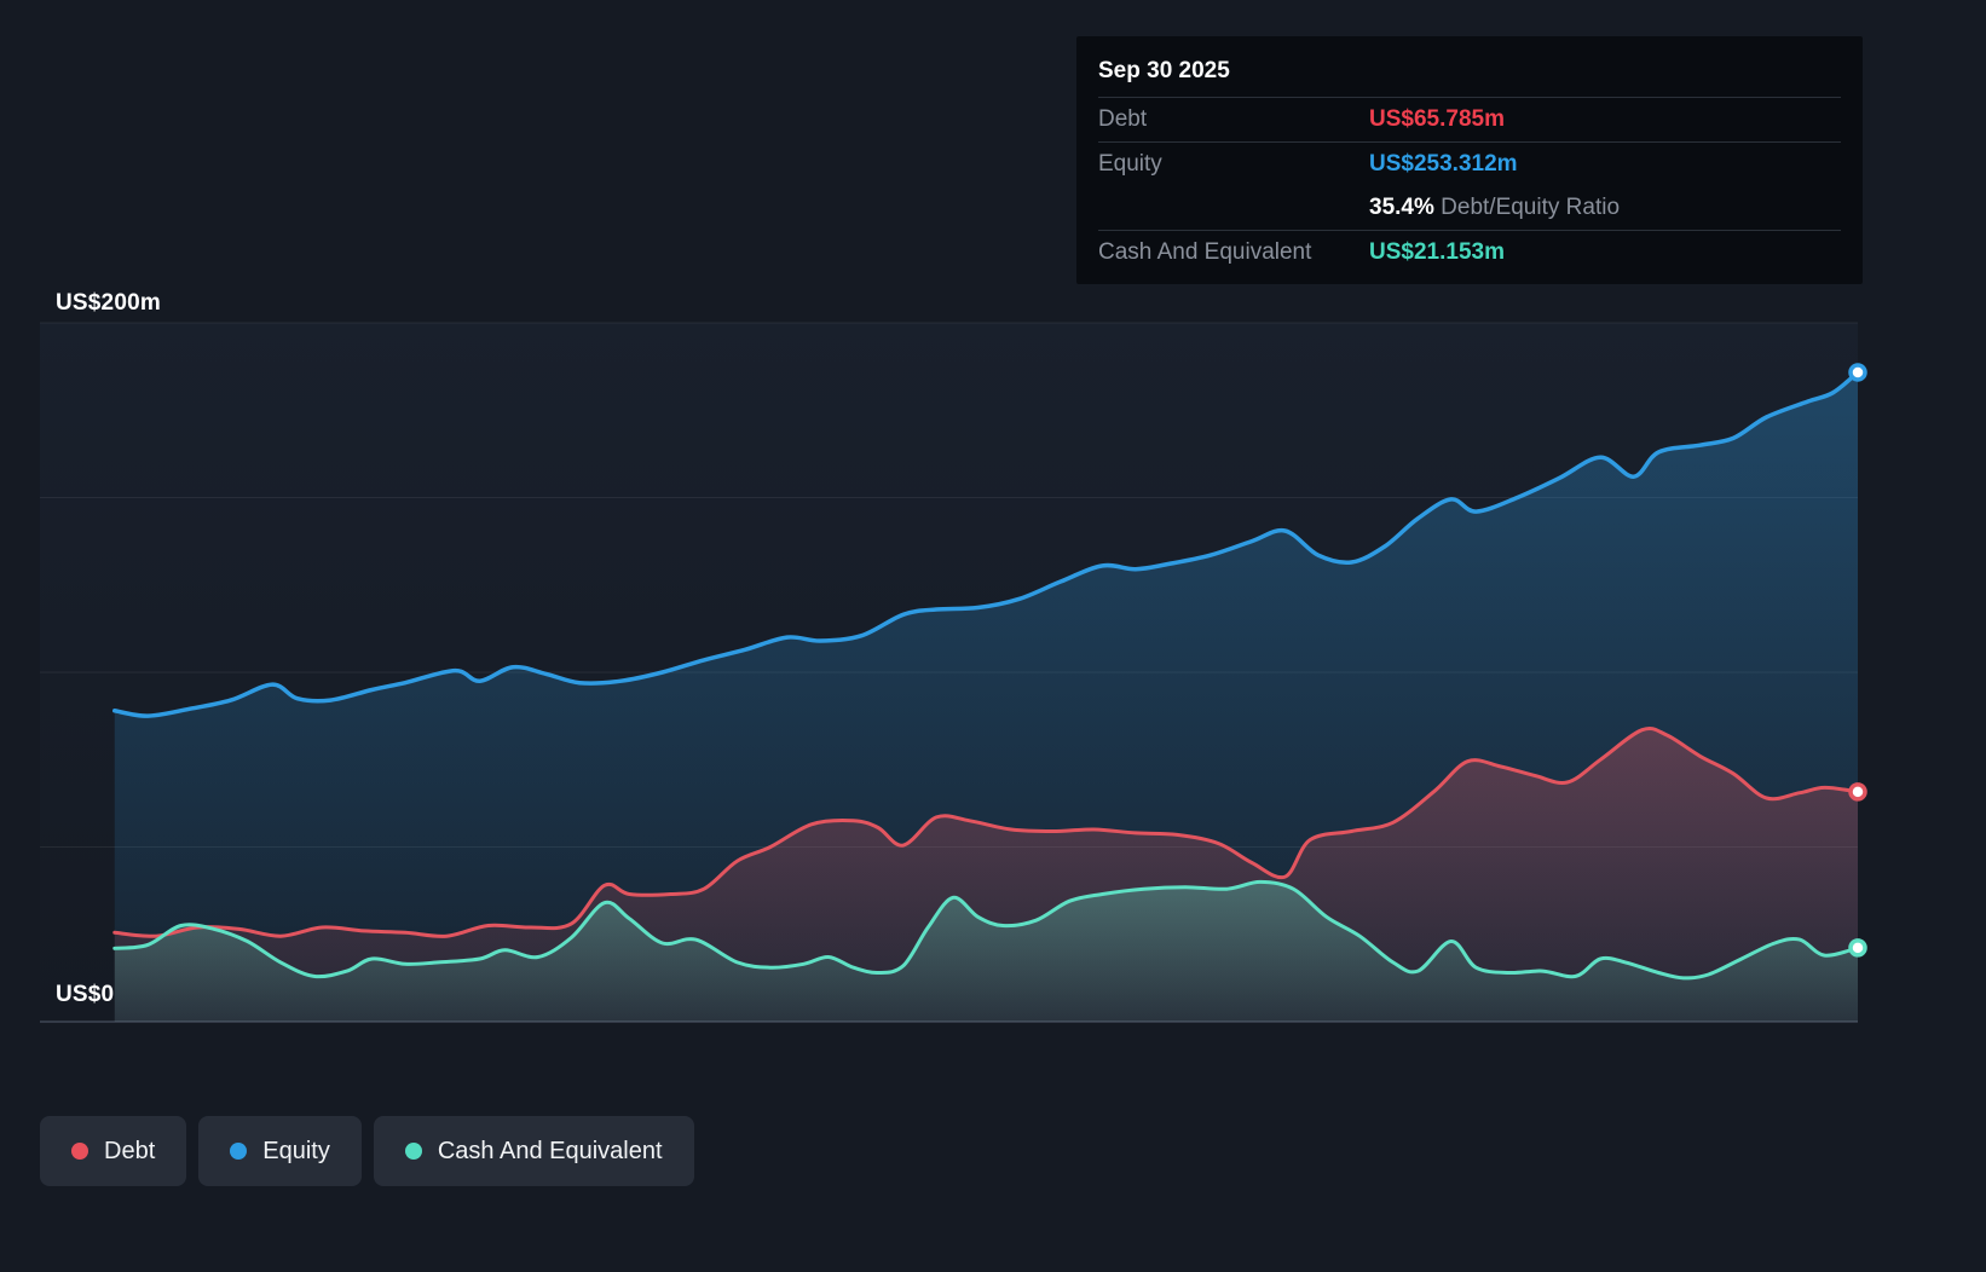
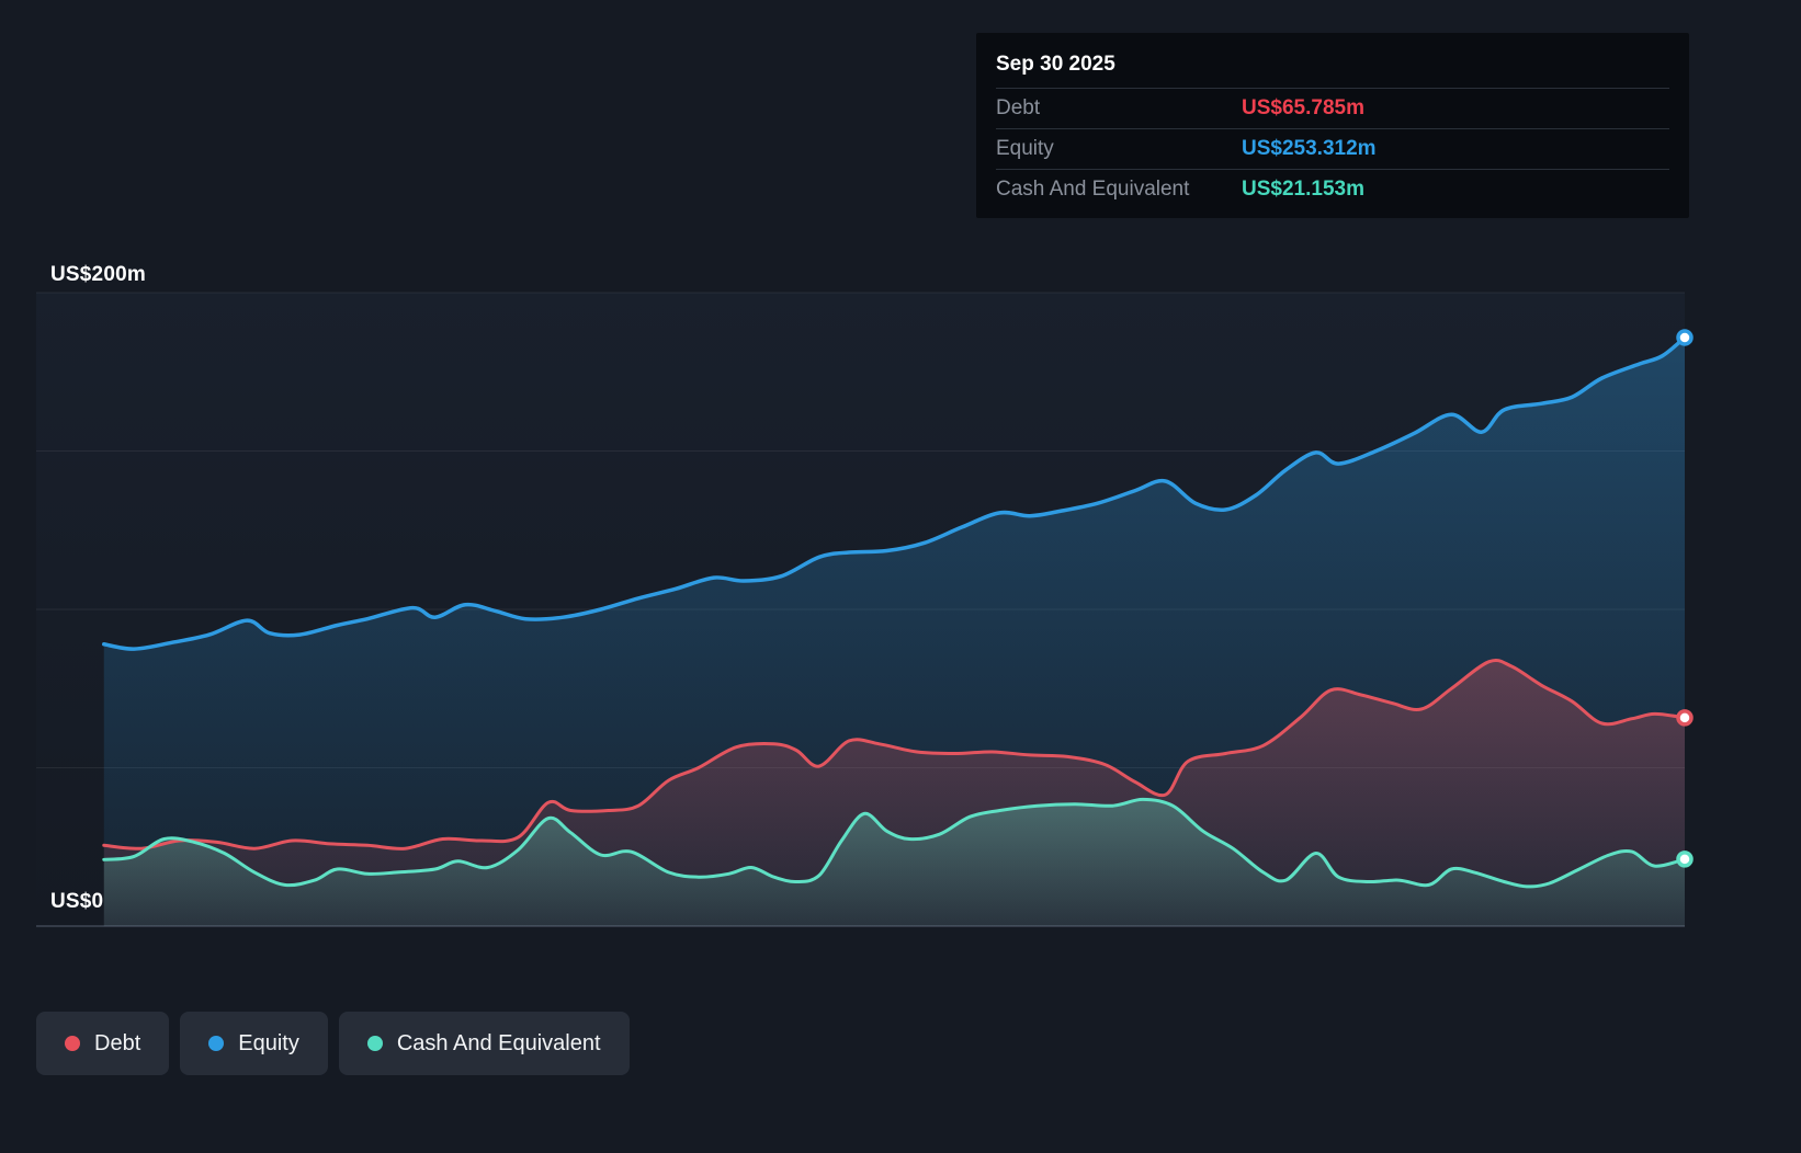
  US$200m
  US$0
  Sep 30 2025
  Debt
  US$65.785m
  Equity
  US$253.312m
- 35.4% Debt/Equity Ratio
  Cash And Equivalent
  US$21.153m
  Debt
  Equity
  Cash And Equivalent
